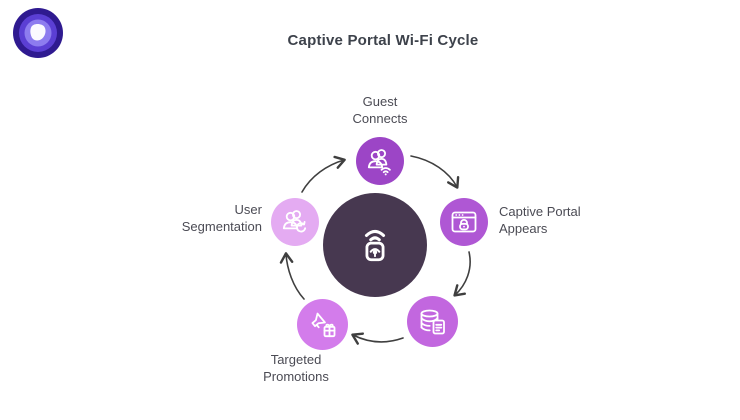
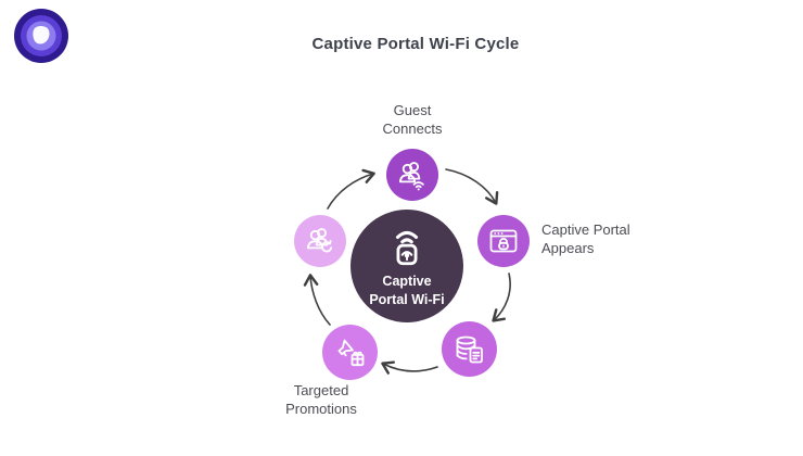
  Captive Portal Wi-Fi Cycle
+ Captive
+ Portal Wi-Fi
  Guest
  Connects
  Captive Portal
  Appears
  Targeted
  Promotions
- User
- Segmentation
